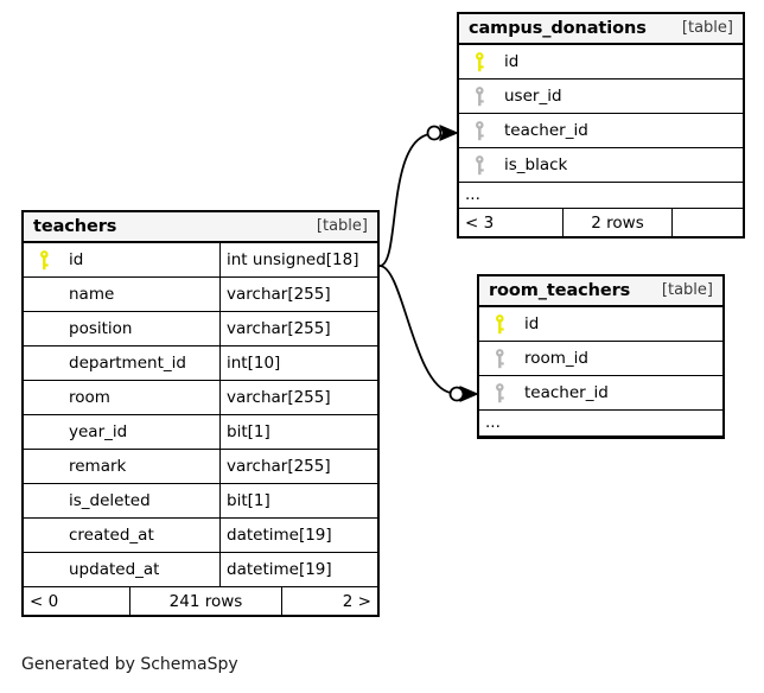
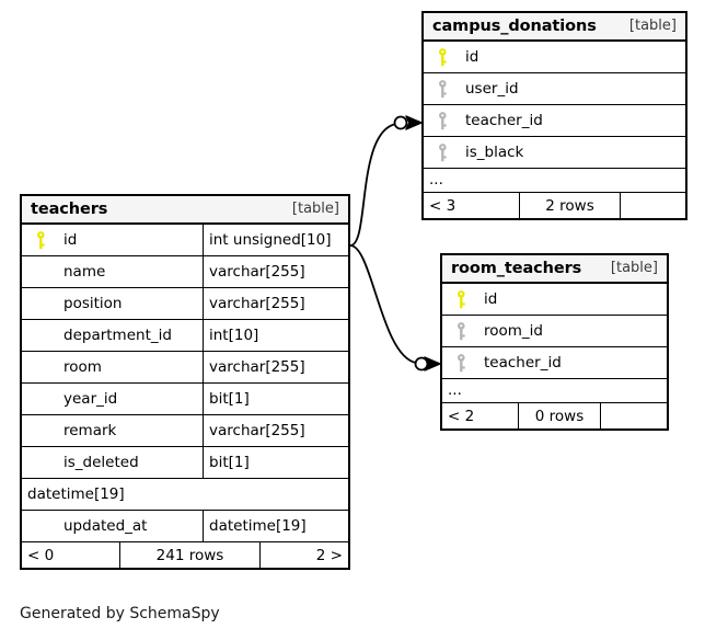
  teachers
  [table]
  id
- int unsigned[18]
+ int unsigned[10]
  name
  varchar[255]
  position
  varchar[255]
  department_id
  int[10]
  room
  varchar[255]
  year_id
  bit[1]
  remark
  varchar[255]
  is_deleted
  bit[1]
- created_at
  datetime[19]
  updated_at
  datetime[19]
  < 0
  241 rows
  2 >
  campus_donations
  [table]
  id
  user_id
  teacher_id
  is_black
  ...
  < 3
  2 rows
  room_teachers
  [table]
  id
  room_id
  teacher_id
  ...
+ < 2
+ 0 rows
  Generated by SchemaSpy
